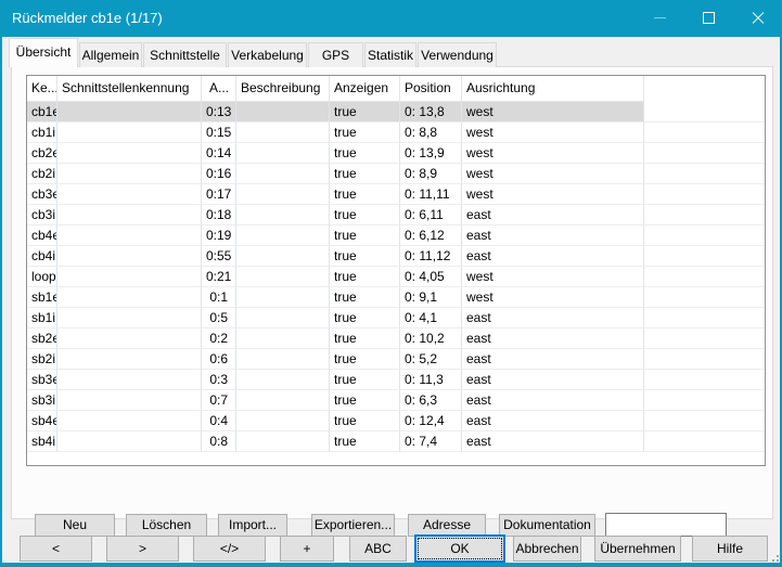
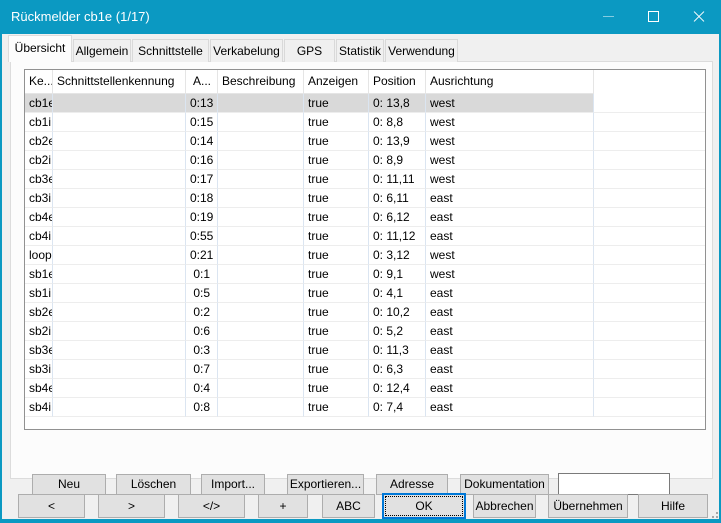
  Rückmelder cb1e (1/17)
  Übersicht
  Allgemein
  Schnittstelle
  Verkabelung
  GPS
  Statistik
  Verwendung
  Ke...
  Schnittstellenkennung
  A...
  Beschreibung
  Anzeigen
  Position
  Ausrichtung
  cb1e
  0:13
  true
  0: 13,8
  west
  cb1i
  0:15
  true
  0: 8,8
  west
  cb2e
  0:14
  true
  0: 13,9
  west
  cb2i
  0:16
  true
  0: 8,9
  west
  cb3e
  0:17
  true
  0: 11,11
  west
  cb3i
  0:18
  true
  0: 6,11
  east
  cb4e
  0:19
  true
  0: 6,12
  east
  cb4i
  0:55
  true
  0: 11,12
  east
  loop
  0:21
  true
- 0: 4,05
+ 0: 3,12
  west
  sb1e
  0:1
  true
  0: 9,1
  west
  sb1i
  0:5
  true
  0: 4,1
  east
  sb2e
  0:2
  true
  0: 10,2
  east
  sb2i
  0:6
  true
  0: 5,2
  east
  sb3e
  0:3
  true
  0: 11,3
  east
  sb3i
  0:7
  true
  0: 6,3
  east
  sb4e
  0:4
  true
  0: 12,4
  east
  sb4i
  0:8
  true
  0: 7,4
  east
  Neu
  Löschen
  Import...
  Exportieren...
  Adresse
  Dokumentation
  <
  >
  </>
  +
  ABC
  OK
  Abbrechen
  Übernehmen
  Hilfe
